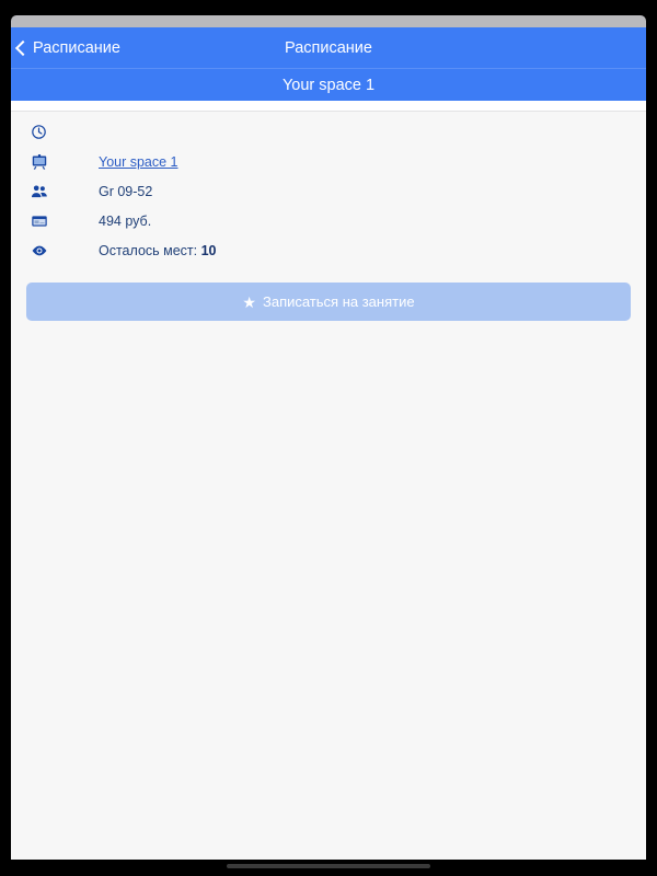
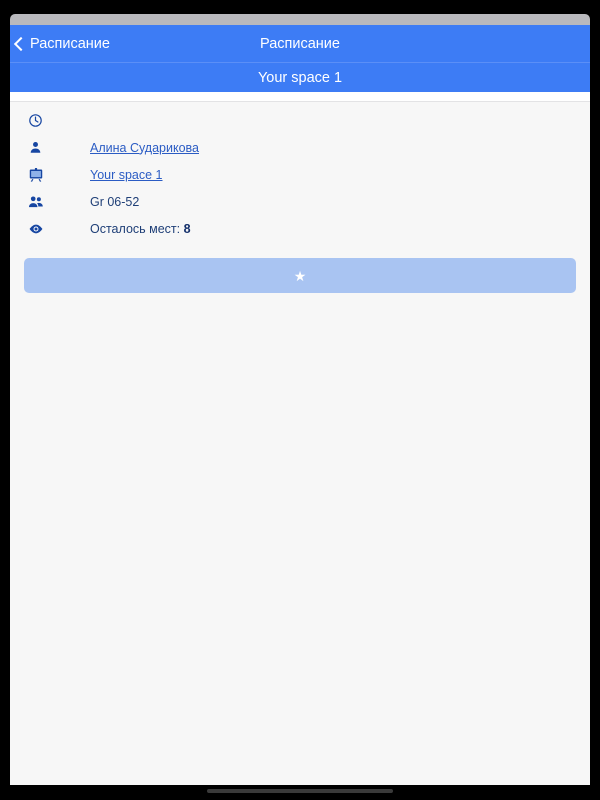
  Расписание
  Расписание
  Your space 1
+ Алина Сударикова
  Your space 1
- Gr 09-52
+ Gr 06-52
- 494 руб.
- Осталось мест: 10
+ Осталось мест: 8
  ★
- Записаться на занятие
